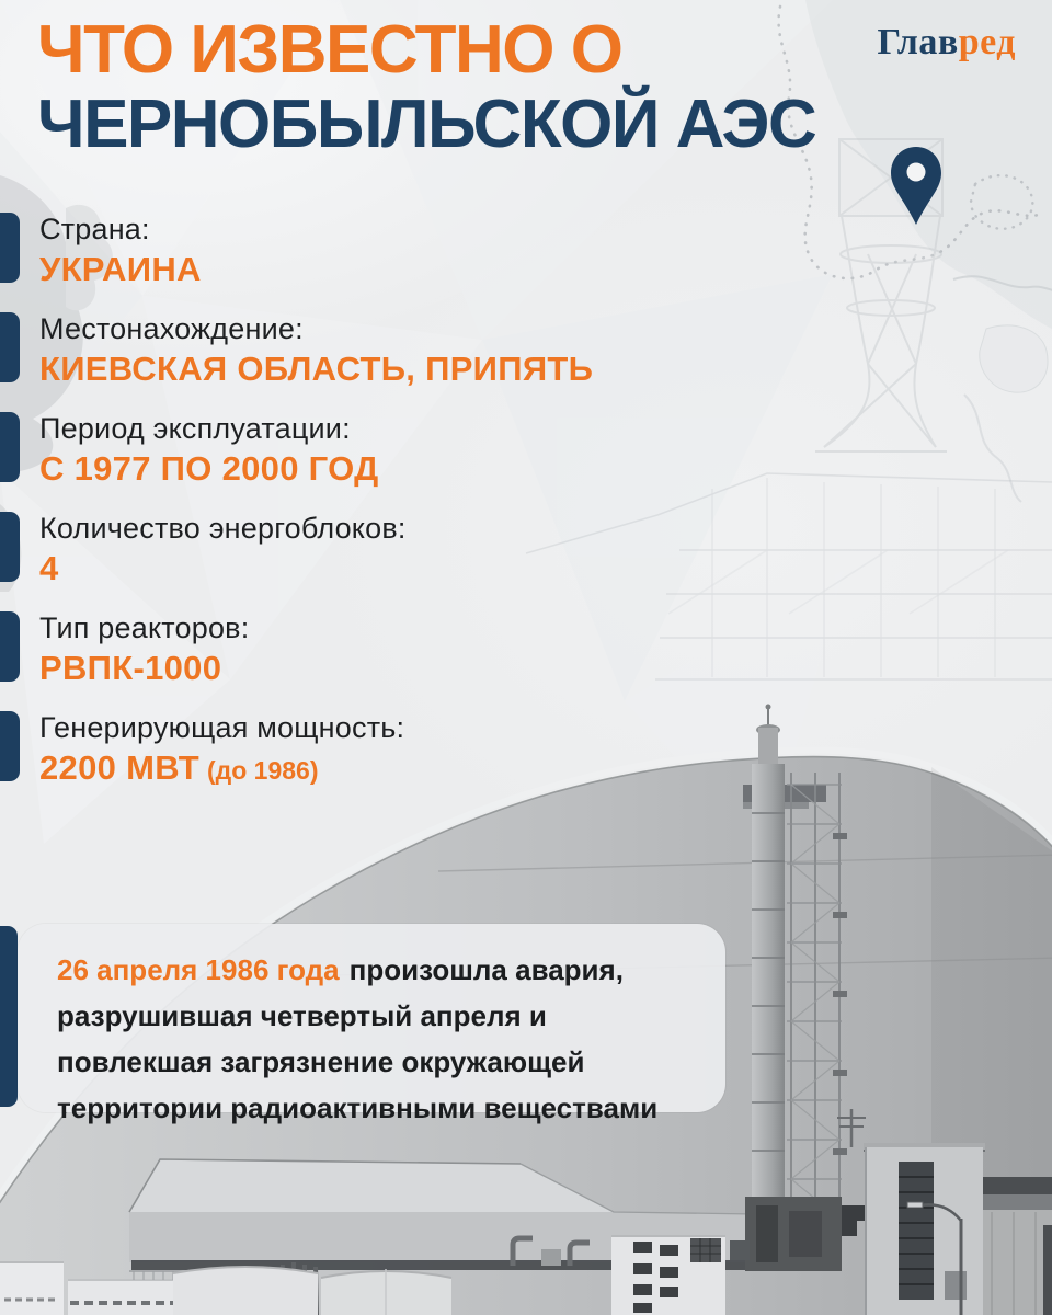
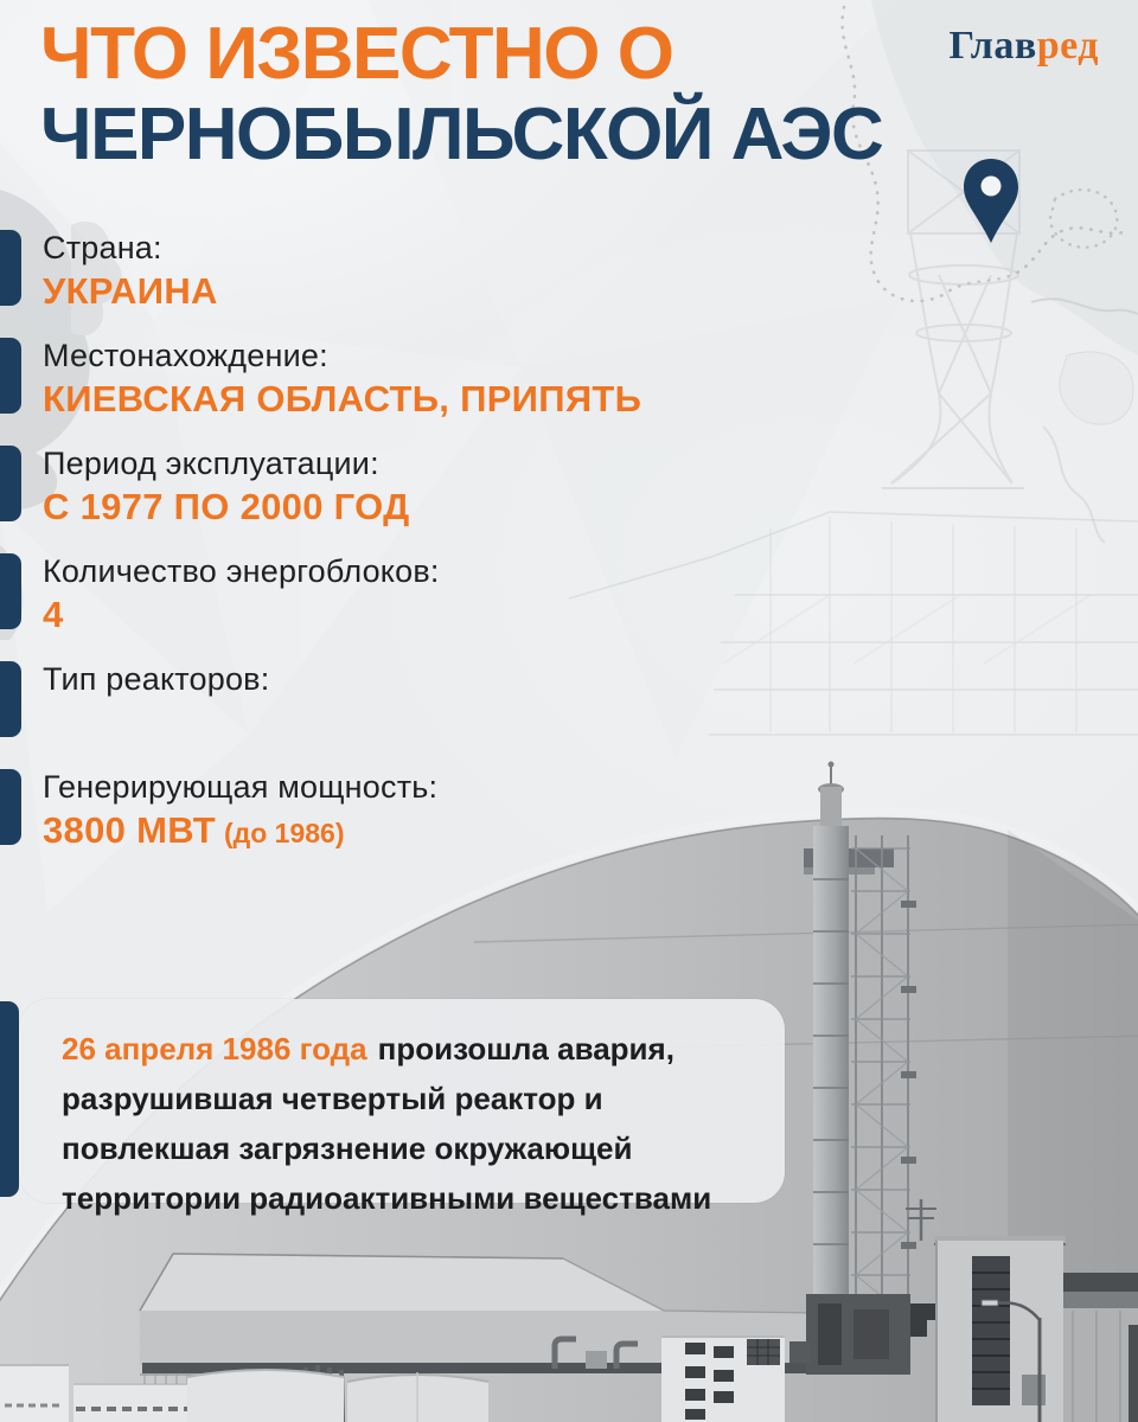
  ЧТО ИЗВЕСТНО О
  ЧЕРНОБЫЛЬСКОЙ АЭС
  Главред
  Страна:
  УКРАИНА
  Местонахождение:
  КИЕВСКАЯ ОБЛАСТЬ, ПРИПЯТЬ
  Период эксплуатации:
  С 1977 ПО 2000 ГОД
  Количество энергоблоков:
  4
  Тип реакторов:
- РВПК-1000
  Генерирующая мощность:
- 2200 МВТ (до 1986)
+ 3800 МВТ (до 1986)
- 26 апреля 1986 года произошла авария, разрушившая четвертый апреля и повлекшая загрязнение окружающей территории радиоактивными веществами
+ 26 апреля 1986 года произошла авария, разрушившая четвертый реактор и повлекшая загрязнение окружающей территории радиоактивными веществами
